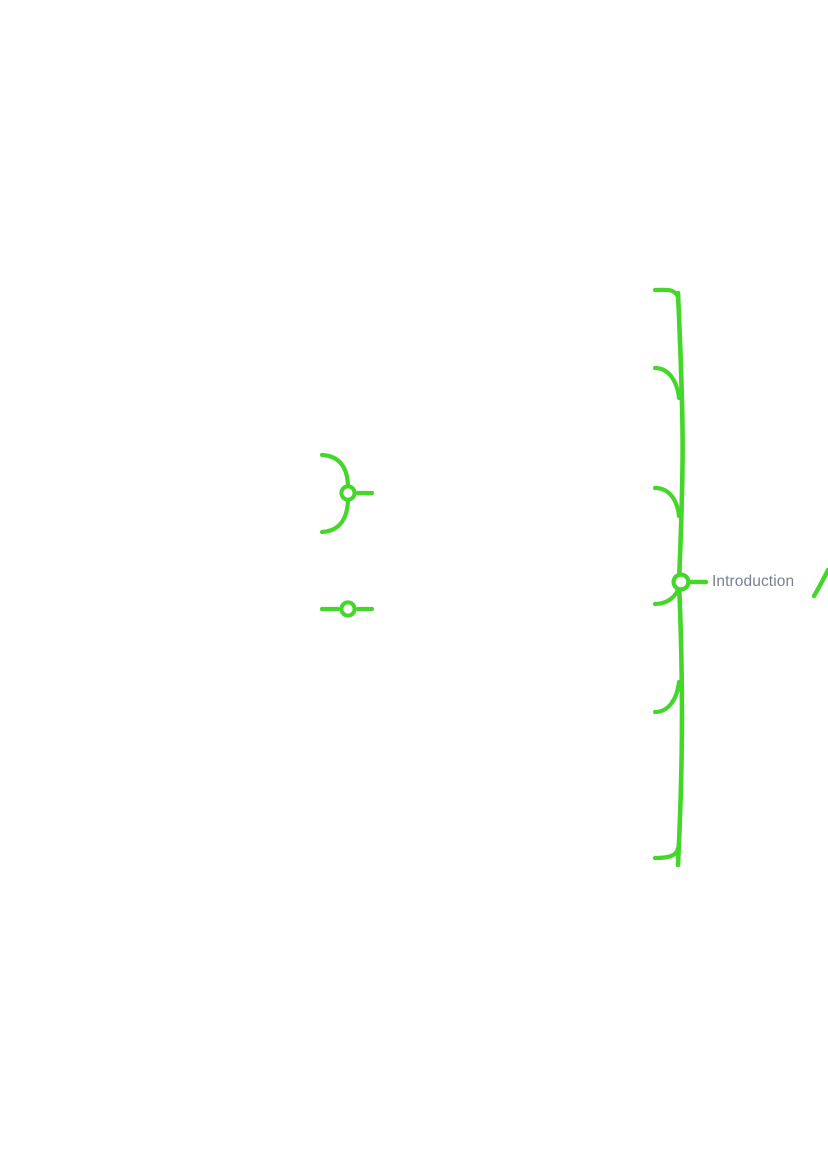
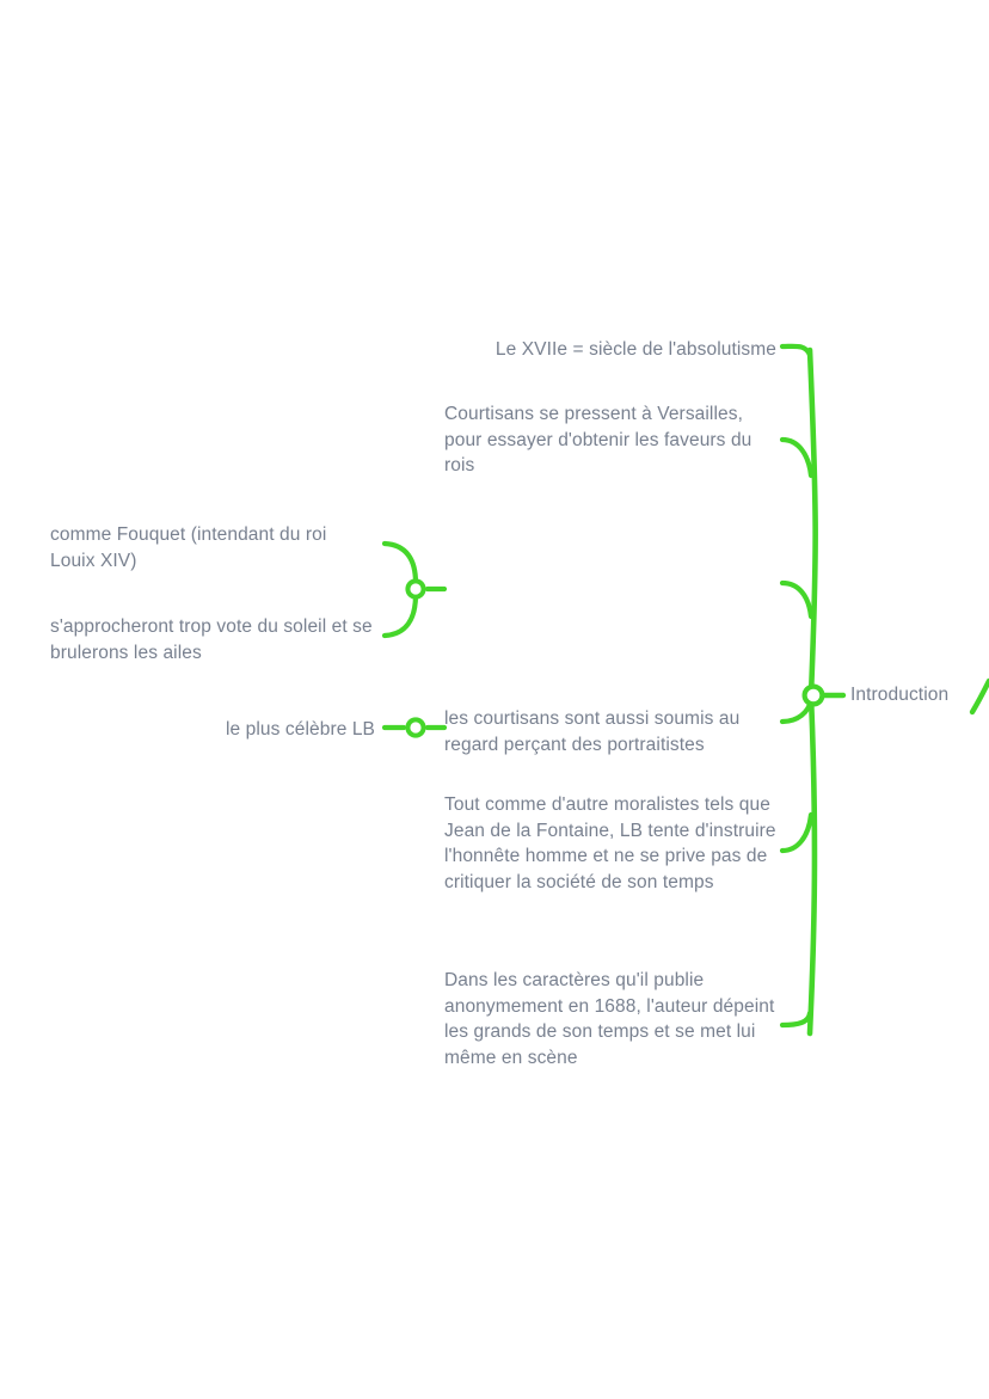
  Introduction
+ Le XVIIe = siècle de l'absolutisme
+ Courtisans se pressent à Versailles, pour essayer d'obtenir les faveurs du rois
+ les courtisans sont aussi soumis au regard perçant des portraitistes
+ Tout comme d'autre moralistes tels que Jean de la Fontaine, LB tente d'instruire l'honnête homme et ne se prive pas de critiquer la société de son temps
+ Dans les caractères qu'il publie anonymement en 1688, l'auteur dépeint les grands de son temps et se met lui même en scène
+ comme Fouquet (intendant du roi Louix XIV)
+ s'approcheront trop vote du soleil et se brulerons les ailes
+ le plus célèbre LB
